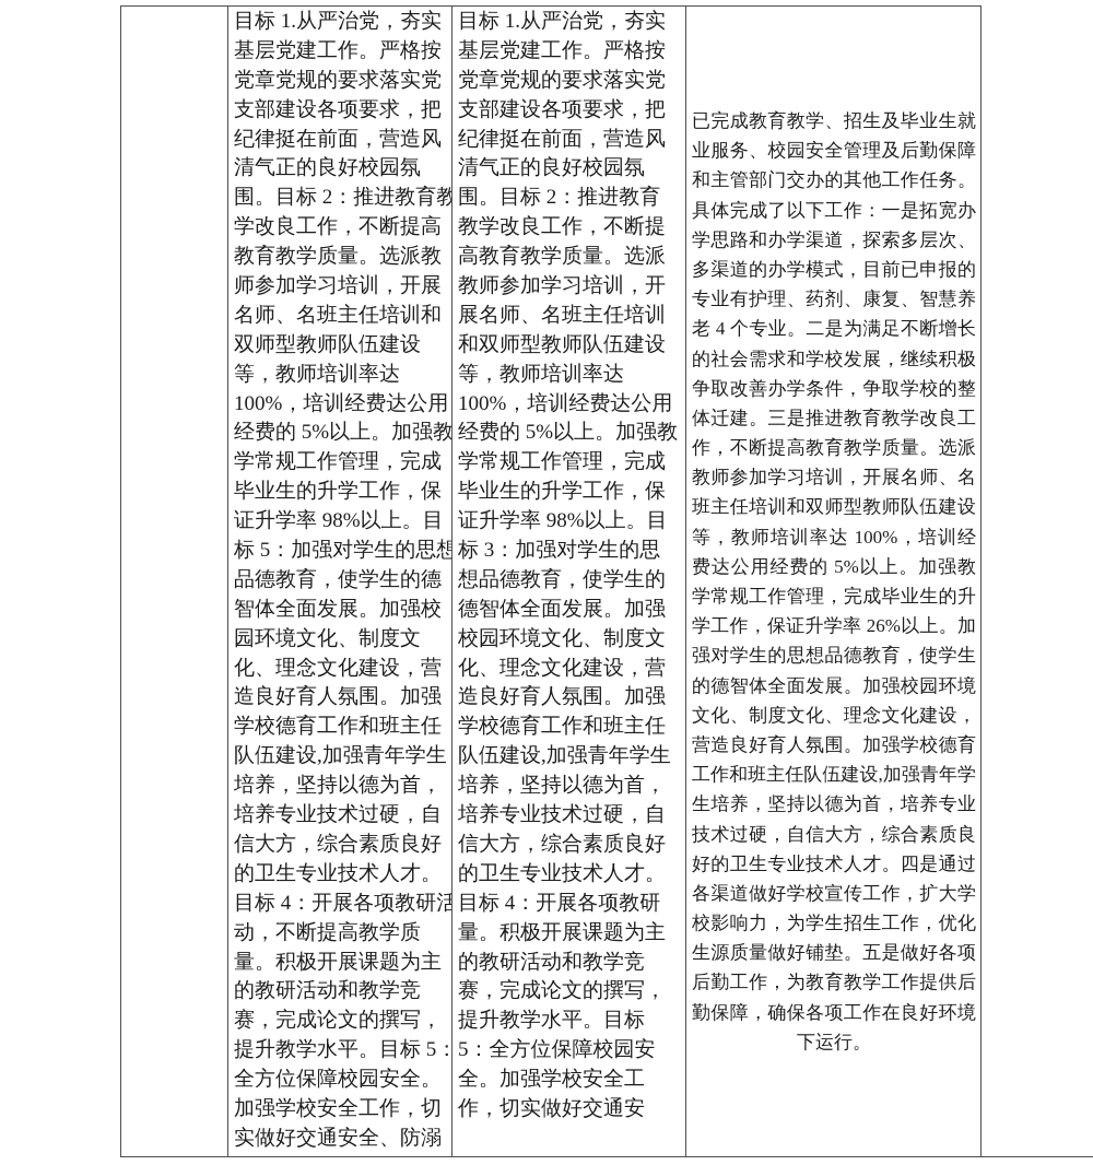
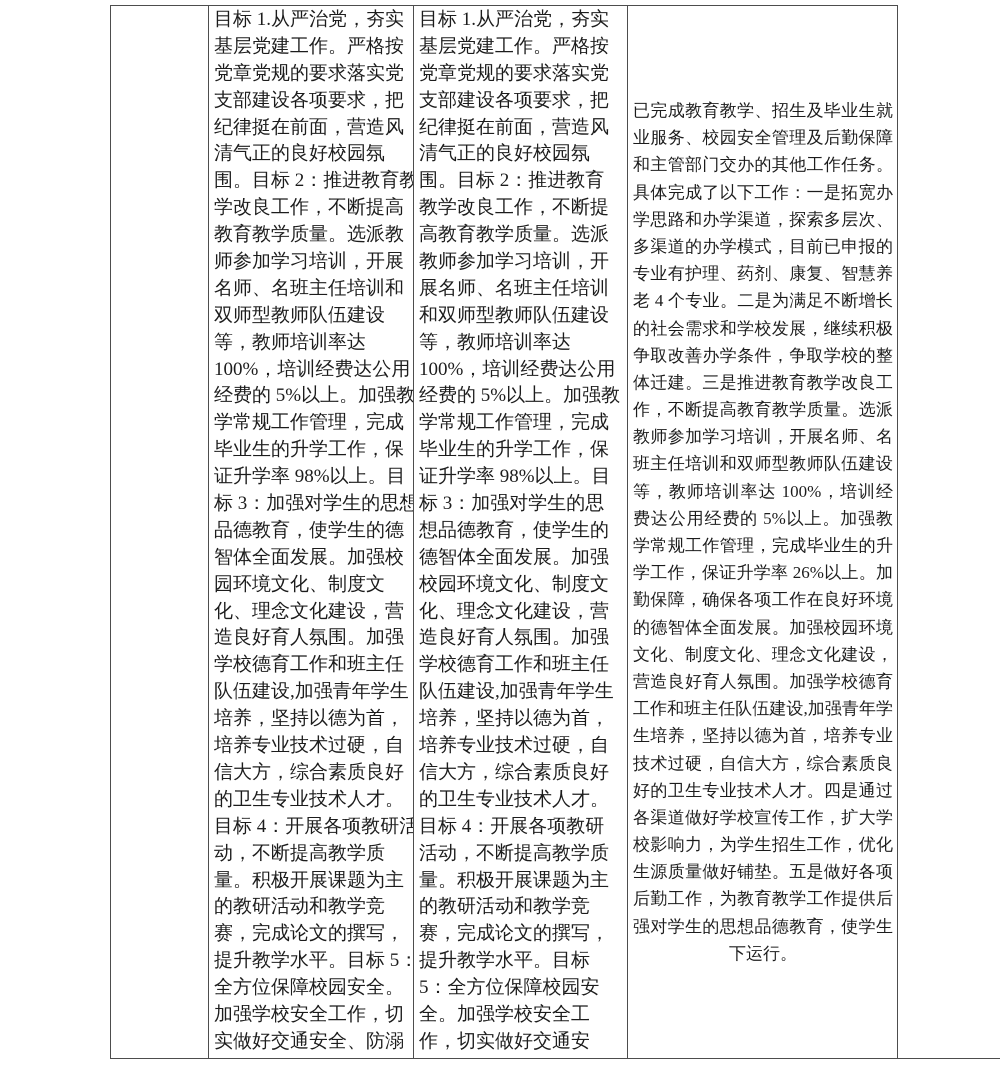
  目标 1.从严治党，夯实
  基层党建工作。严格按
  党章党规的要求落实党
  支部建设各项要求，把
  纪律挺在前面，营造风
  清气正的良好校园氛
  围。目标 2：推进教育教
  学改良工作，不断提高
  教育教学质量。选派教
  师参加学习培训，开展
  名师、名班主任培训和
  双师型教师队伍建设
  等，教师培训率达
  100%，培训经费达公用
  经费的 5%以上。加强教
  学常规工作管理，完成
  毕业生的升学工作，保
  证升学率 98%以上。目
- 标 5：加强对学生的思想
+ 标 3：加强对学生的思想
  品德教育，使学生的德
  智体全面发展。加强校
  园环境文化、制度文
  化、理念文化建设，营
  造良好育人氛围。加强
  学校德育工作和班主任
  队伍建设,加强青年学生
  培养，坚持以德为首，
  培养专业技术过硬，自
  信大方，综合素质良好
  的卫生专业技术人才。
  目标 4：开展各项教研活
  动，不断提高教学质
  量。积极开展课题为主
  的教研活动和教学竞
  赛，完成论文的撰写，
  提升教学水平。目标 5：
  全方位保障校园安全。
  加强学校安全工作，切
  实做好交通安全、防溺
  目标 1.从严治党，夯实
  基层党建工作。严格按
  党章党规的要求落实党
  支部建设各项要求，把
  纪律挺在前面，营造风
  清气正的良好校园氛
  围。目标 2：推进教育
  教学改良工作，不断提
  高教育教学质量。选派
  教师参加学习培训，开
  展名师、名班主任培训
  和双师型教师队伍建设
  等，教师培训率达
  100%，培训经费达公用
  经费的 5%以上。加强教
  学常规工作管理，完成
  毕业生的升学工作，保
  证升学率 98%以上。目
  标 3：加强对学生的思
  想品德教育，使学生的
  德智体全面发展。加强
  校园环境文化、制度文
  化、理念文化建设，营
  造良好育人氛围。加强
  学校德育工作和班主任
  队伍建设,加强青年学生
  培养，坚持以德为首，
  培养专业技术过硬，自
  信大方，综合素质良好
  的卫生专业技术人才。
  目标 4：开展各项教研
+ 活动，不断提高教学质
  量。积极开展课题为主
  的教研活动和教学竞
  赛，完成论文的撰写，
  提升教学水平。目标
  5：全方位保障校园安
  全。加强学校安全工
  作，切实做好交通安
  已完成教育教学、招生及毕业生就
  业服务、校园安全管理及后勤保障
  和主管部门交办的其他工作任务。
  具体完成了以下工作：一是拓宽办
  学思路和办学渠道，探索多层次、
  多渠道的办学模式，目前已申报的
  专业有护理、药剂、康复、智慧养
  老 4 个专业。二是为满足不断增长
  的社会需求和学校发展，继续积极
  争取改善办学条件，争取学校的整
  体迁建。三是推进教育教学改良工
  作，不断提高教育教学质量。选派
  教师参加学习培训，开展名师、名
  班主任培训和双师型教师队伍建设
  等，教师培训率达 100%，培训经
  费达公用经费的 5%以上。加强教
  学常规工作管理，完成毕业生的升
  学工作，保证升学率 26%以上。加
- 强对学生的思想品德教育，使学生
+ 勤保障，确保各项工作在良好环境
  的德智体全面发展。加强校园环境
  文化、制度文化、理念文化建设，
  营造良好育人氛围。加强学校德育
  工作和班主任队伍建设,加强青年学
  生培养，坚持以德为首，培养专业
  技术过硬，自信大方，综合素质良
  好的卫生专业技术人才。四是通过
  各渠道做好学校宣传工作，扩大学
  校影响力，为学生招生工作，优化
  生源质量做好铺垫。五是做好各项
  后勤工作，为教育教学工作提供后
- 勤保障，确保各项工作在良好环境
+ 强对学生的思想品德教育，使学生
  下运行。
